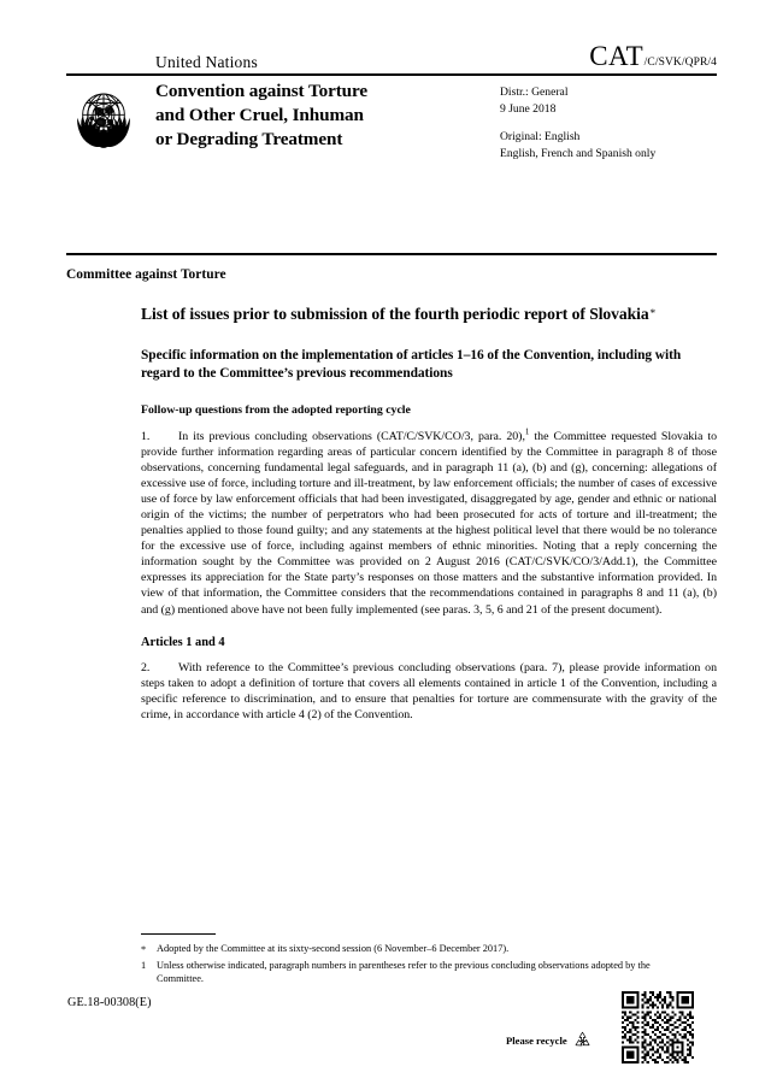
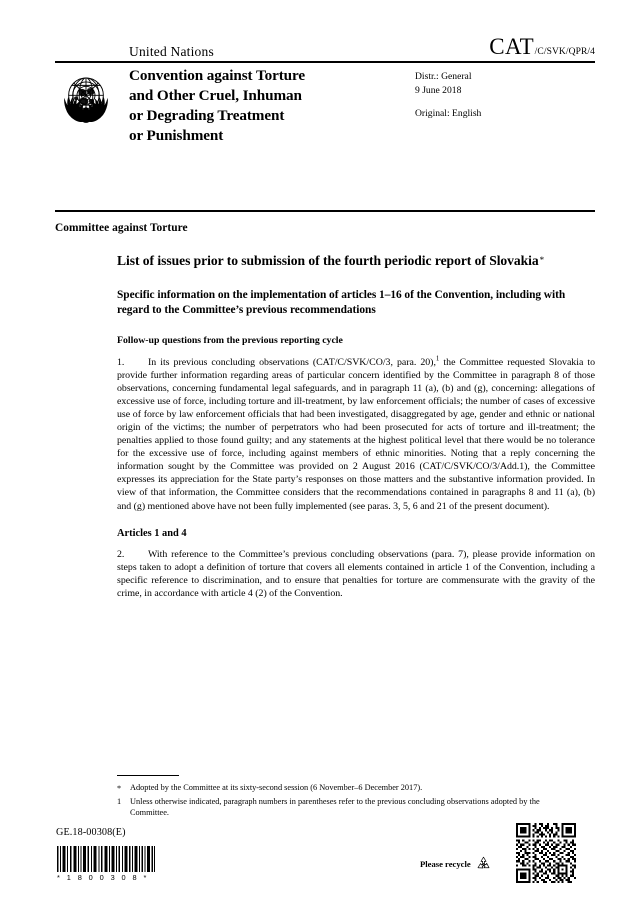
  United Nations
  CAT
  /C/SVK/QPR/4
  Convention against Torture
  and Other Cruel, Inhuman
  or Degrading Treatment
+ or Punishment
  Distr.: General
  9 June 2018
  Original: English
- English, French and Spanish only
  Committee against Torture
  List of issues prior to submission of the fourth periodic report of Slovakia*
  Specific information on the implementation of articles 1–16 of the Convention, including with regard to the Committee’s previous recommendations
- Follow-up questions from the adopted reporting cycle
+ Follow-up questions from the previous reporting cycle
  1. In its previous concluding observations (CAT/C/SVK/CO/3, para. 20),1 the Committee requested Slovakia to provide further information regarding areas of particular concern identified by the Committee in paragraph 8 of those observations, concerning fundamental legal safeguards, and in paragraph 11 (a), (b) and (g), concerning: allegations of excessive use of force, including torture and ill-treatment, by law enforcement officials; the number of cases of excessive use of force by law enforcement officials that had been investigated, disaggregated by age, gender and ethnic or national origin of the victims; the number of perpetrators who had been prosecuted for acts of torture and ill-treatment; the penalties applied to those found guilty; and any statements at the highest political level that there would be no tolerance for the excessive use of force, including against members of ethnic minorities. Noting that a reply concerning the information sought by the Committee was provided on 2 August 2016 (CAT/C/SVK/CO/3/Add.1), the Committee expresses its appreciation for the State party’s responses on those matters and the substantive information provided. In view of that information, the Committee considers that the recommendations contained in paragraphs 8 and 11 (a), (b) and (g) mentioned above have not been fully implemented (see paras. 3, 5, 6 and 21 of the present document).
  Articles 1 and 4
  2. With reference to the Committee’s previous concluding observations (para. 7), please provide information on steps taken to adopt a definition of torture that covers all elements contained in article 1 of the Convention, including a specific reference to discrimination, and to ensure that penalties for torture are commensurate with the gravity of the crime, in accordance with article 4 (2) of the Convention.
  *
  Adopted by the Committee at its sixty-second session (6 November–6 December 2017).
  1
  Unless otherwise indicated, paragraph numbers in parentheses refer to the previous concluding observations adopted by the Committee.
  GE.18-00308(E)
+ * 1 8 0 0 3 0 8 *
  Please recycle
